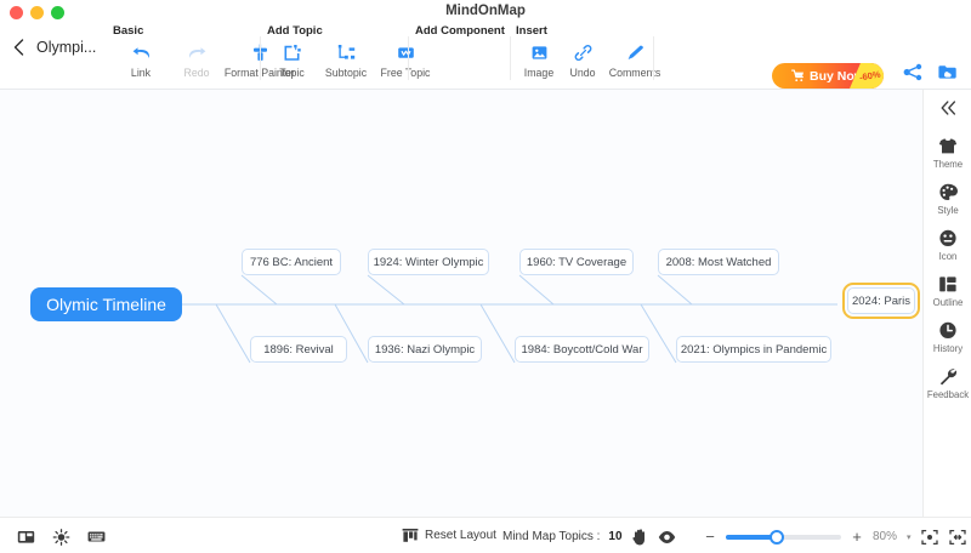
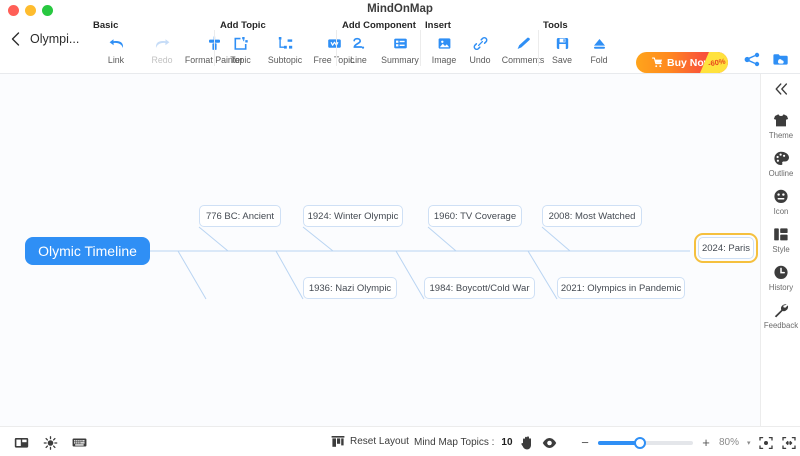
  MindOnMap
  Olympi...
  Basic
  Link
  Redo
  Format Painter
  Add Topic
  Topic
  Subtopic
  Freeopic
  Add Component
+ Line
+ Summary
  Insert
  Image
  Undo
  Commens
+ Tools
+ Save
+ Fold
  Buy No
  Olymic Timeline
  776 BC: Ancient
  1924: Winter Olympic
  1960: TV Coverage
  2008: Most Watched
  2024: Paris
- 1896: Revival
  1936: Nazi Olympic
  1984: Boycott/Cold War
  2021: Olympics in Pandemic
  Theme
- Style
+ Outline
  Icon
- Outline
+ Style
  History
  Feedback
  Reset Layout
  Mind Map Topics :
  10
  −
  +
  80%
